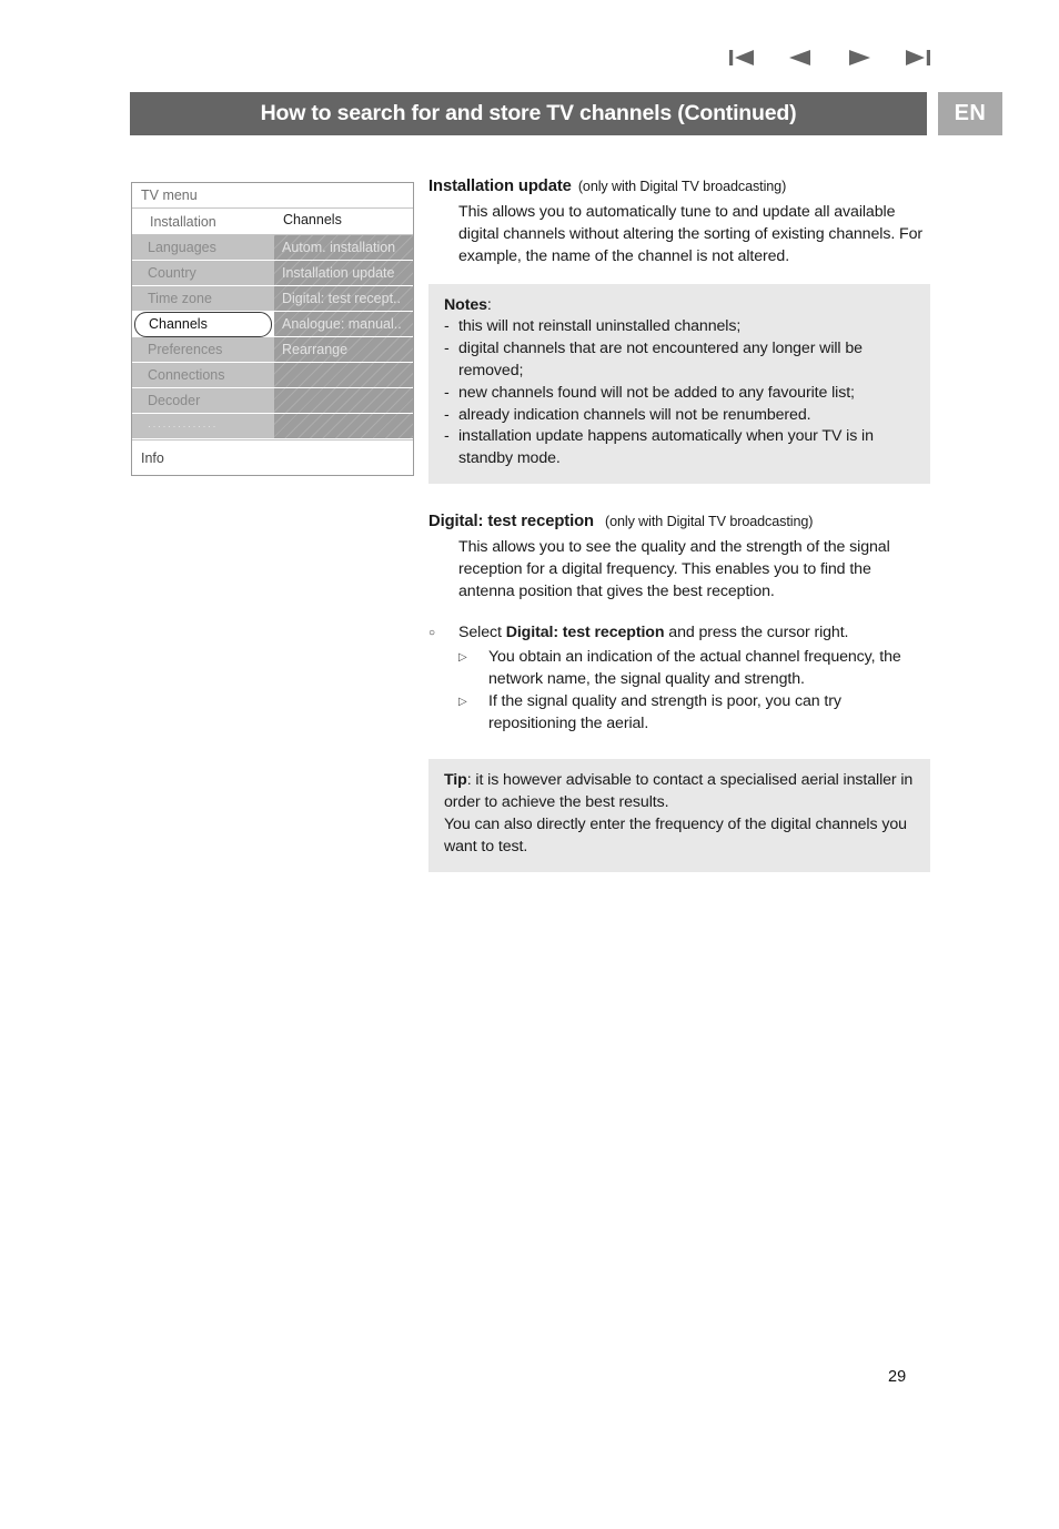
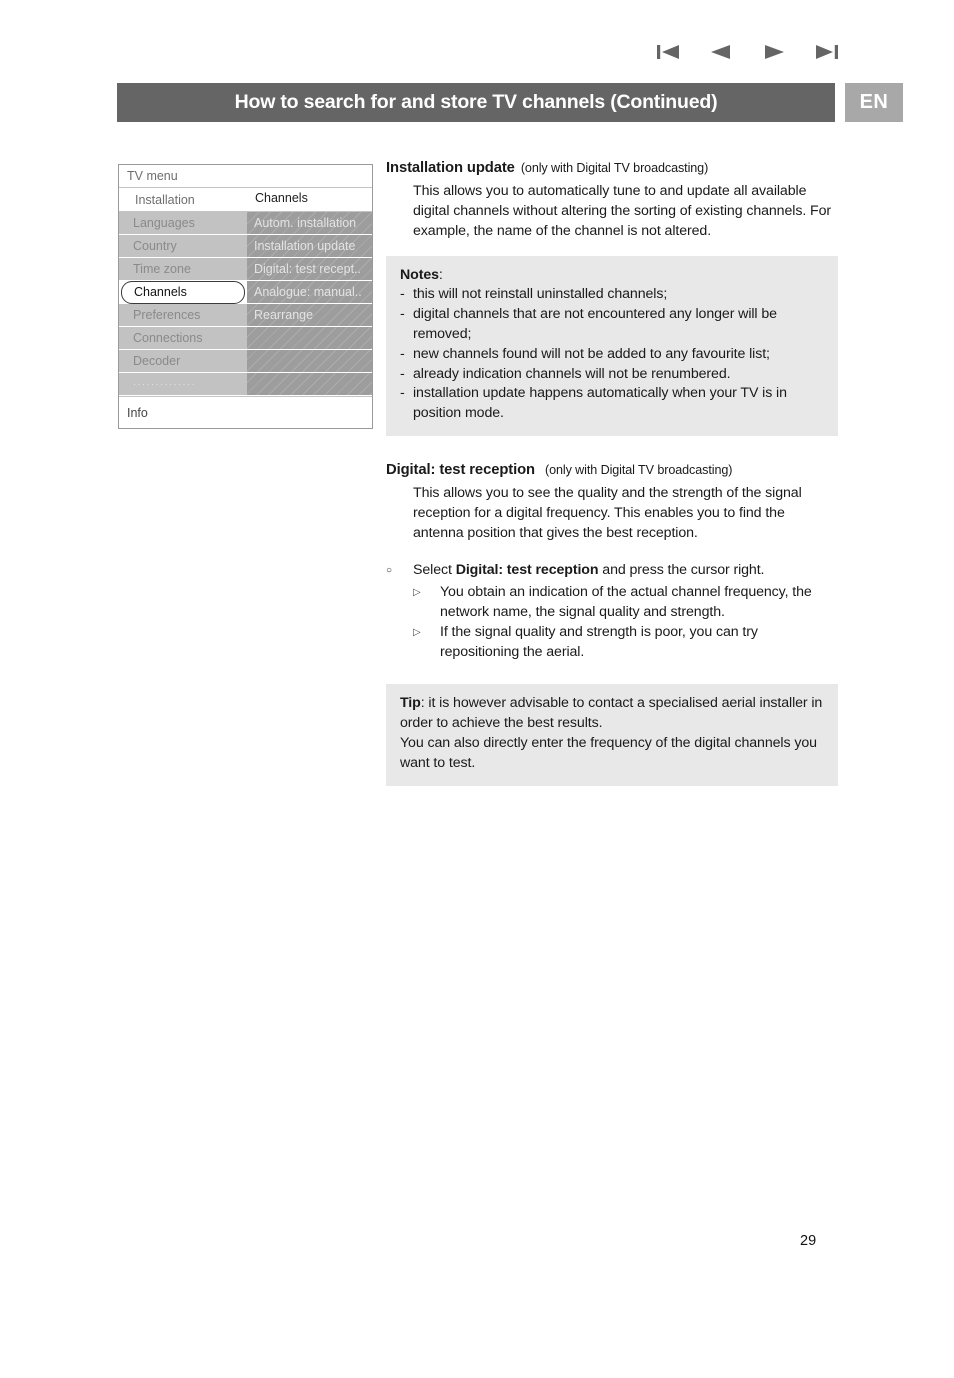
  How to search for and store TV channels (Continued)
  EN
  TV menu
  Installation
  Channels
  Languages
  Country
  Time zone
  Channels
  Preferences
  Connections
  Decoder
  ··············
  Autom. installation
  Installation update
  Digital: test recept..
  Analogue: manual..
  Rearrange
  Info
  Installation update (only with Digital TV broadcasting)
  This allows you to automatically tune to and update all available digital channels without altering the sorting of existing channels. For example, the name of the channel is not altered.
  Notes:
  this will not reinstall uninstalled channels;
  digital channels that are not encountered any longer will be removed;
  new channels found will not be added to any favourite list;
  already indication channels will not be renumbered.
- installation update happens automatically when your TV is in standby mode.
+ installation update happens automatically when your TV is in position mode.
  Digital: test reception (only with Digital TV broadcasting)
  This allows you to see the quality and the strength of the signal reception for a digital frequency. This enables you to find the antenna position that gives the best reception.
  ○
  Select Digital: test reception and press the cursor right.
  ▷
  You obtain an indication of the actual channel frequency, the network name, the signal quality and strength.
  ▷
  If the signal quality and strength is poor, you can try repositioning the aerial.
  Tip: it is however advisable to contact a specialised aerial installer in order to achieve the best results.
  You can also directly enter the frequency of the digital channels you want to test.
  29
